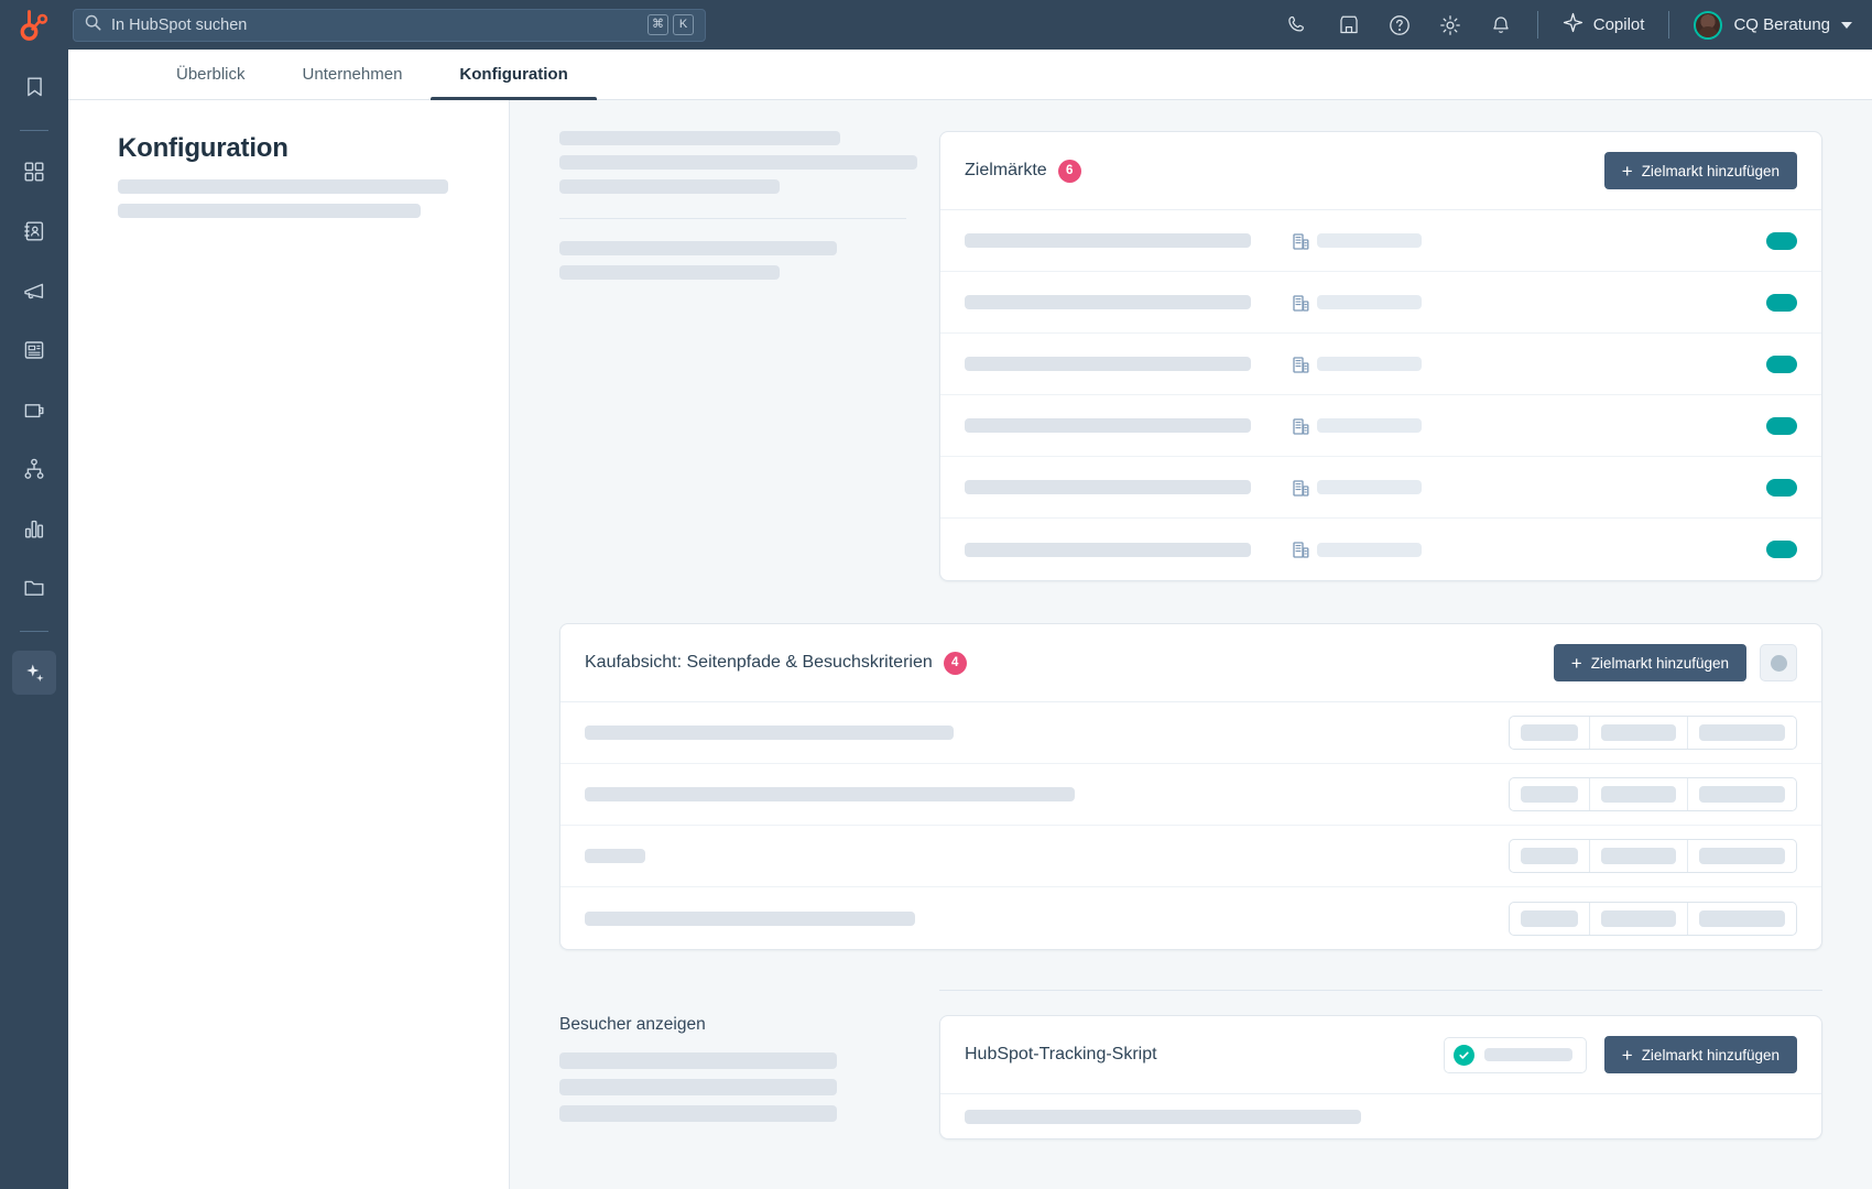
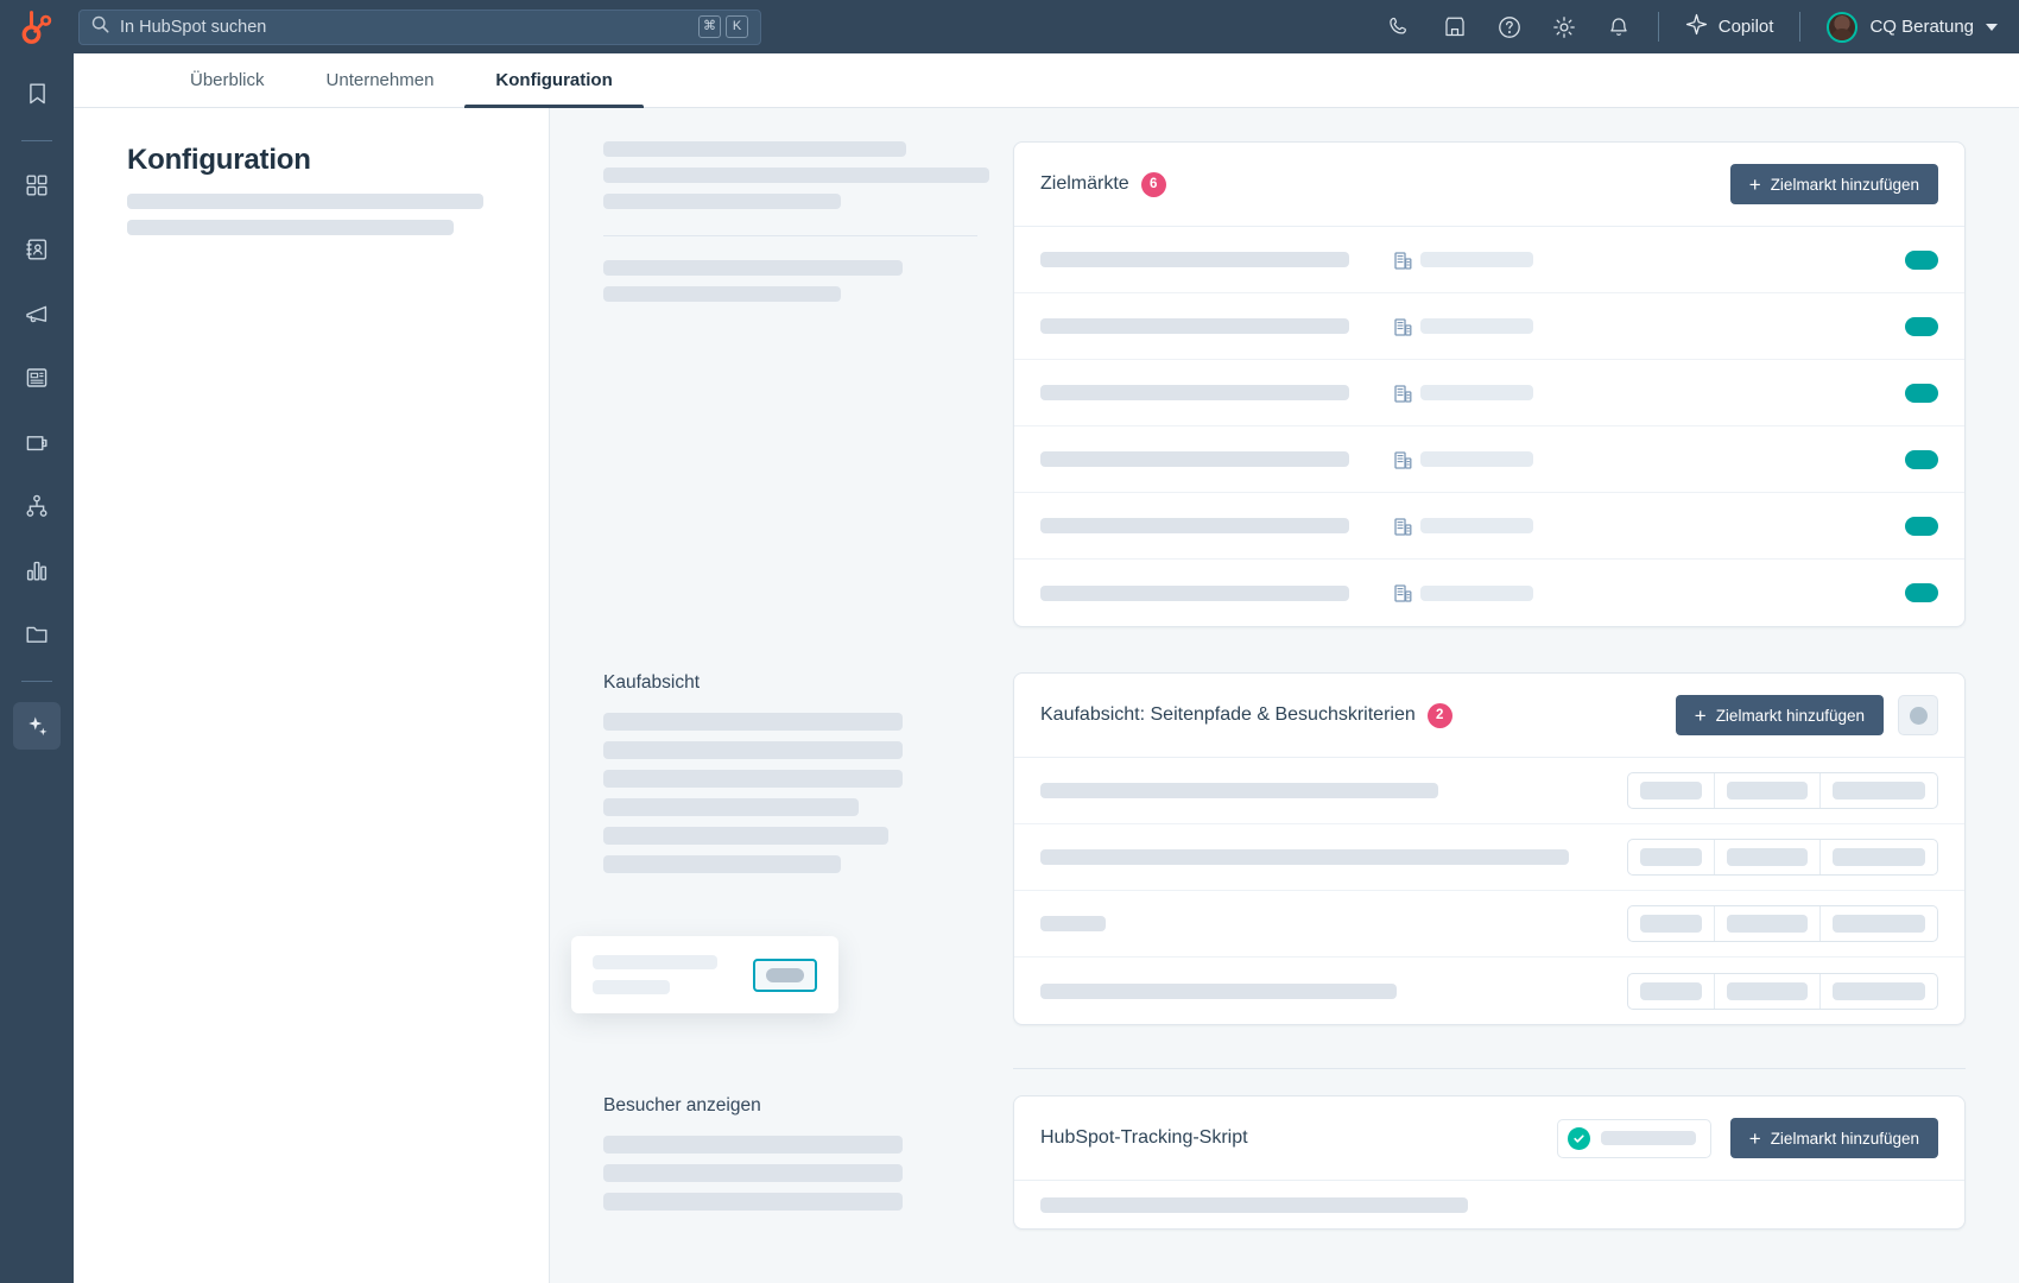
  In HubSpot suchen
  ⌘
  K
  Copilot
  CQ Beratung
  Überblick
  Unternehmen
  Konfiguration
  Konfiguration
  Zielmärkte
  6
  +
  Zielmarkt hinzufügen
+ Kaufabsicht
  Kaufabsicht: Seitenpfade & Besuchskriterien
- 4
+ 2
  +
  Zielmarkt hinzufügen
  Besucher anzeigen
  HubSpot-Tracking-Skript
  +
  Zielmarkt hinzufügen
